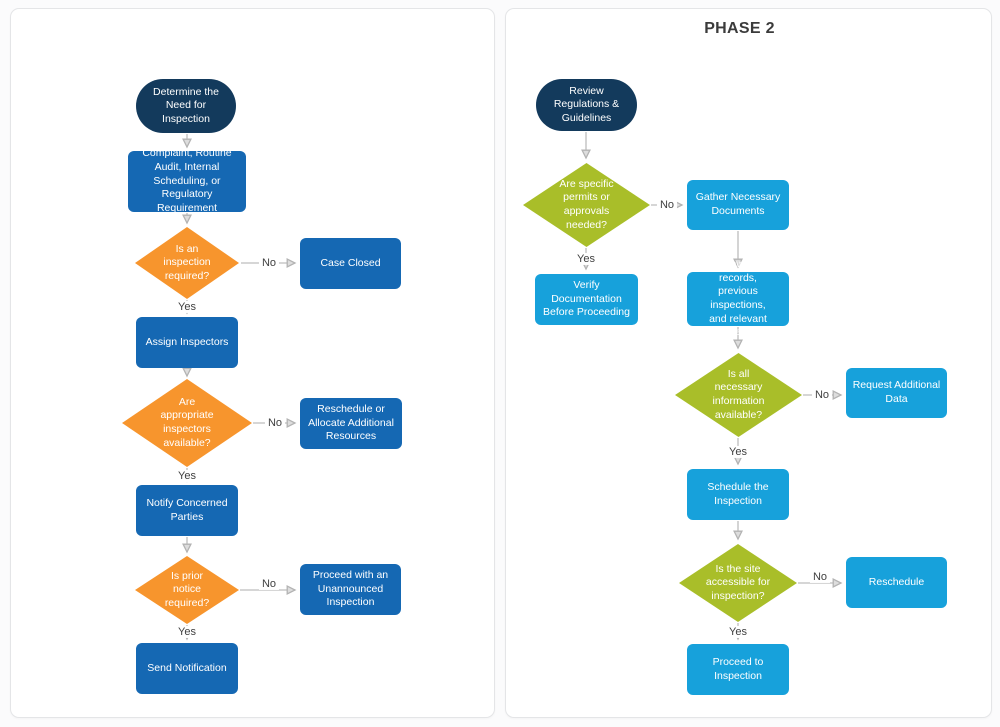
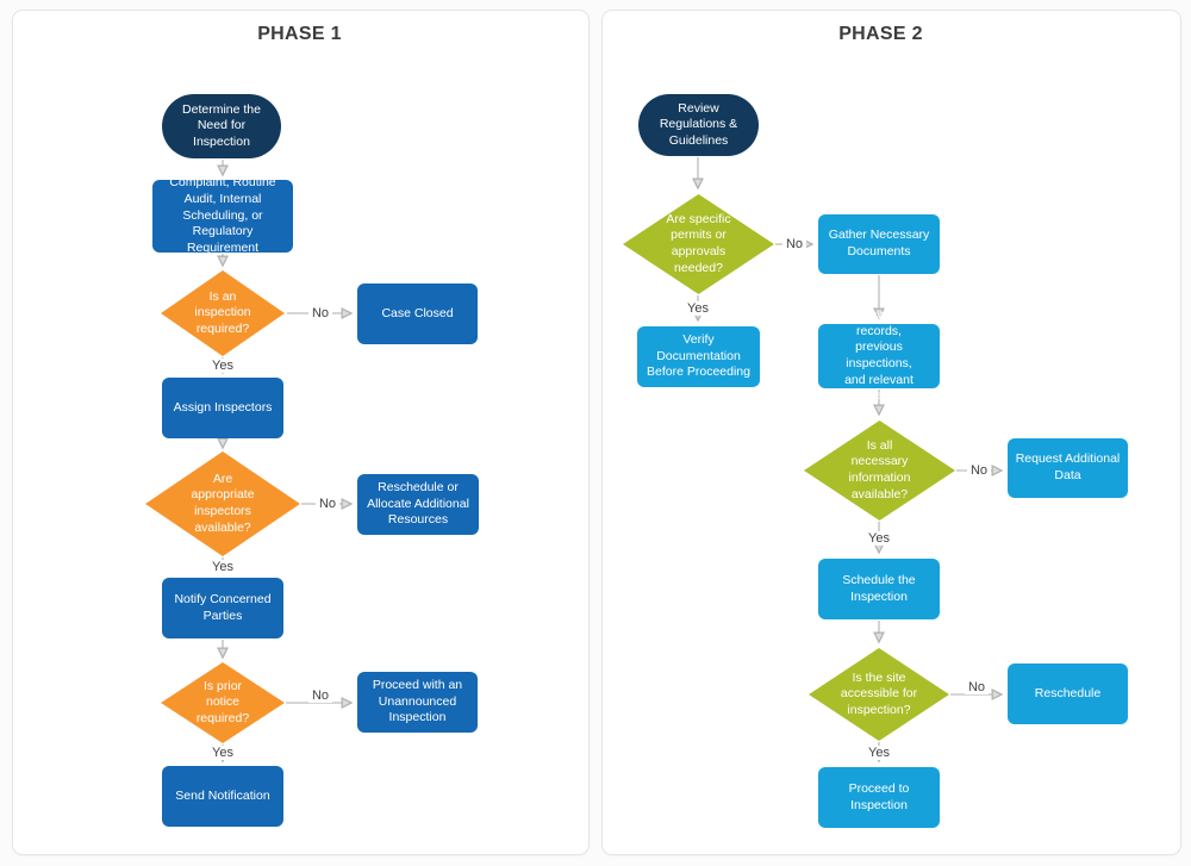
+ PHASE 1
  PHASE 2
  Determine the
  Need for
  Inspection
  Complaint, Routine
  Audit, Internal
  Scheduling, or
  Regulatory Requirement
  Is an
  inspection
  required?
  Case Closed
  Assign Inspectors
  Are
  appropriate
  inspectors
  available?
  Reschedule or
  Allocate Additional
  Resources
  Notify Concerned
  Parties
  Is prior
  notice
  required?
  Proceed with an
  Unannounced
  Inspection
  Send Notification
  No
  Yes
  No
  Yes
  No
  Yes
  Review
  Regulations &
  Guidelines
  Are specific
  permits or
  approvals
  needed?
  Gather Necessary
  Documents
  Verify Documentation
  Before Proceeding
  Review past records,
  previous inspections,
  and relevant
  regulations
  Is all
  necessary
  information
  available?
  Request Additional
  Data
  Schedule the
  Inspection
  Is the site
  accessible for
  inspection?
  Reschedule
  Proceed to Inspection
  No
  Yes
  No
  Yes
  No
  Yes
